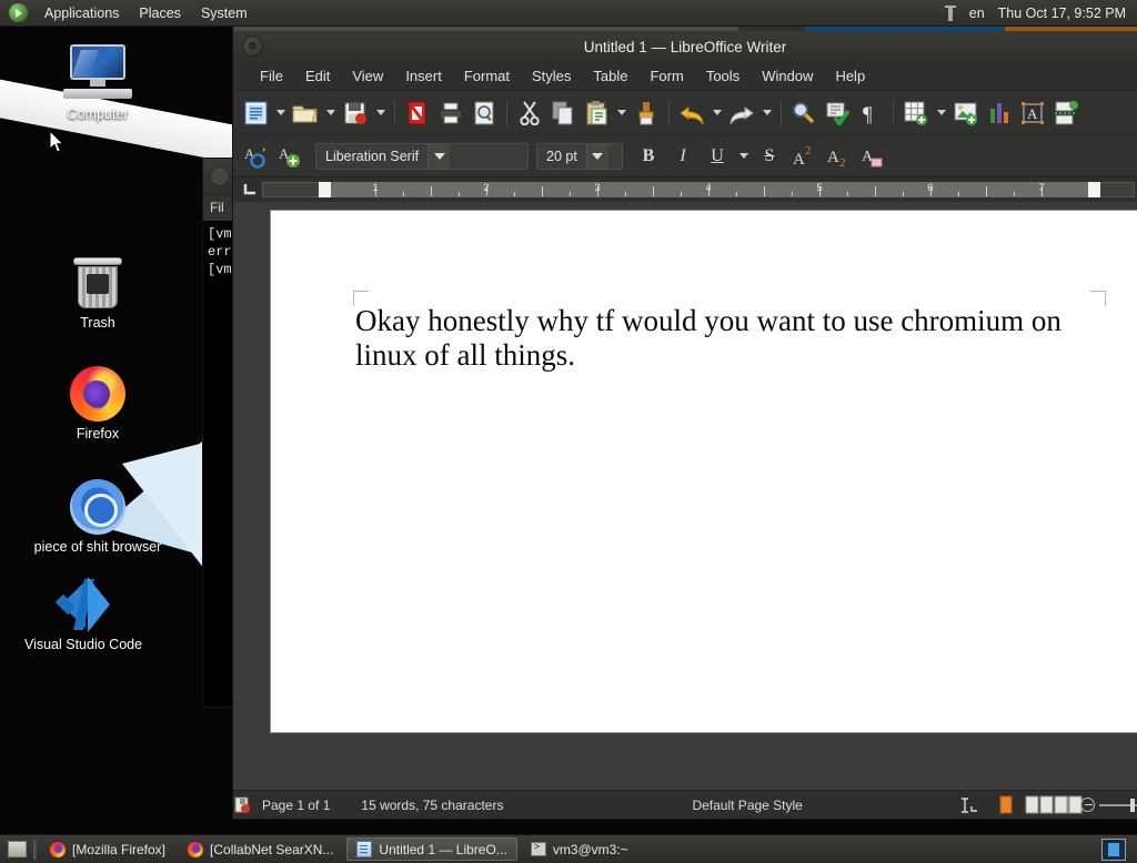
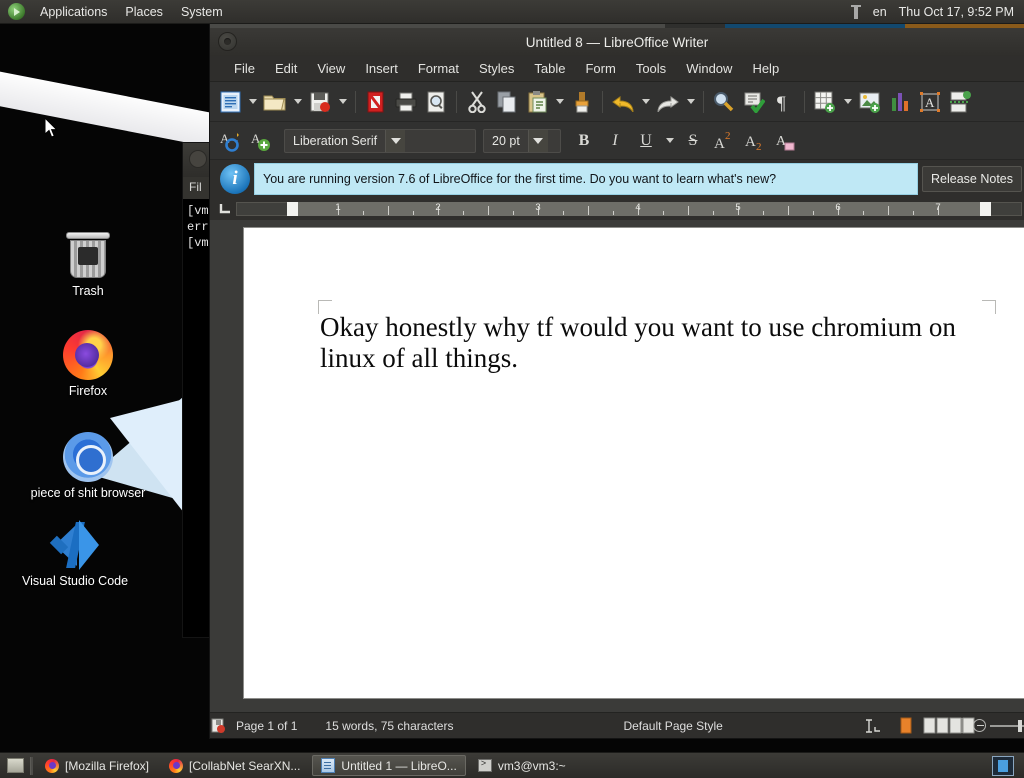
- Computer
  Trash
  Firefox
  piece of shit browser
  Visual Studio Code
  Fil
  [vm
  err
  [vm
- Untitled 1 — LibreOffice Writer
+ Untitled 8 — LibreOffice Writer
  File
  Edit
  View
  Insert
  Format
  Styles
  Table
  Form
  Tools
  Window
  Help
  ¶
  A
  A
  A
  Liberation Serif
  20 pt
  B
  I
  U
  S
  A
  2
  A
  2
  A
+ i
+ You are running version 7.6 of LibreOffice for the first time. Do you want to learn what's new?
+ Release Notes
  1
  2
  3
  4
  5
  6
  7
  Okay honestly why tf would you want to use chromium on linux of all things.
  Page 1 of 1
  15 words, 75 characters
  Default Page Style
  Applications
  Places
  System
  en
  Thu Oct 17, 9:52 PM
  [Mozilla Firefox]
  [CollabNet SearXN...
  Untitled 1 — LibreO...
  vm3@vm3:~
